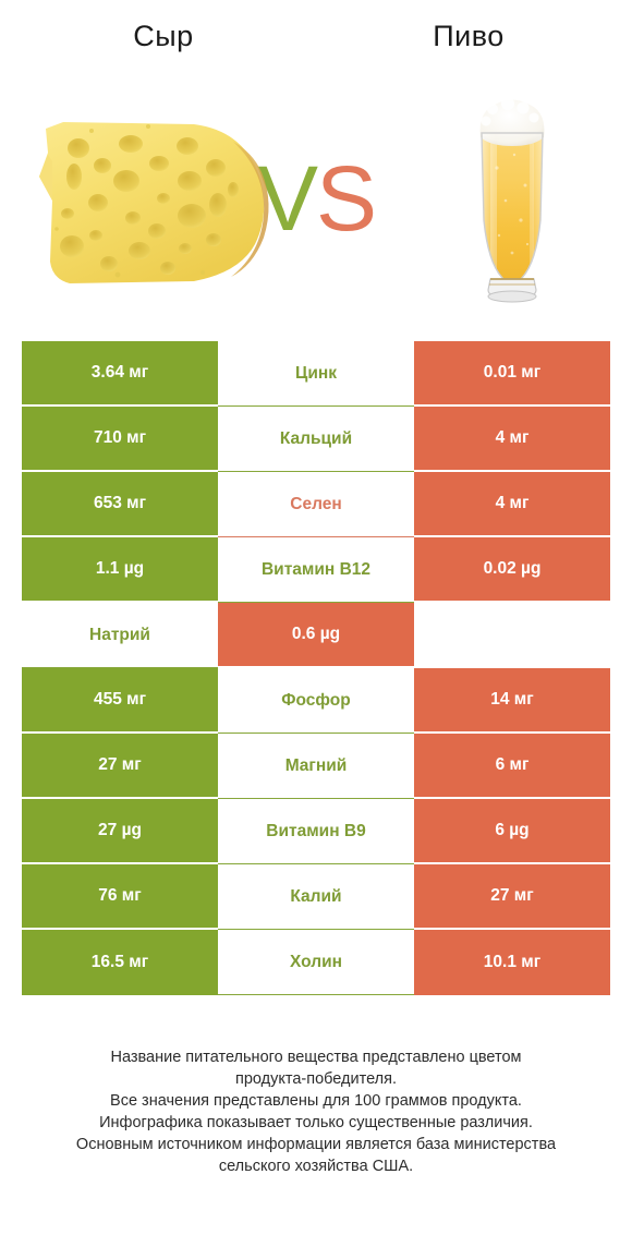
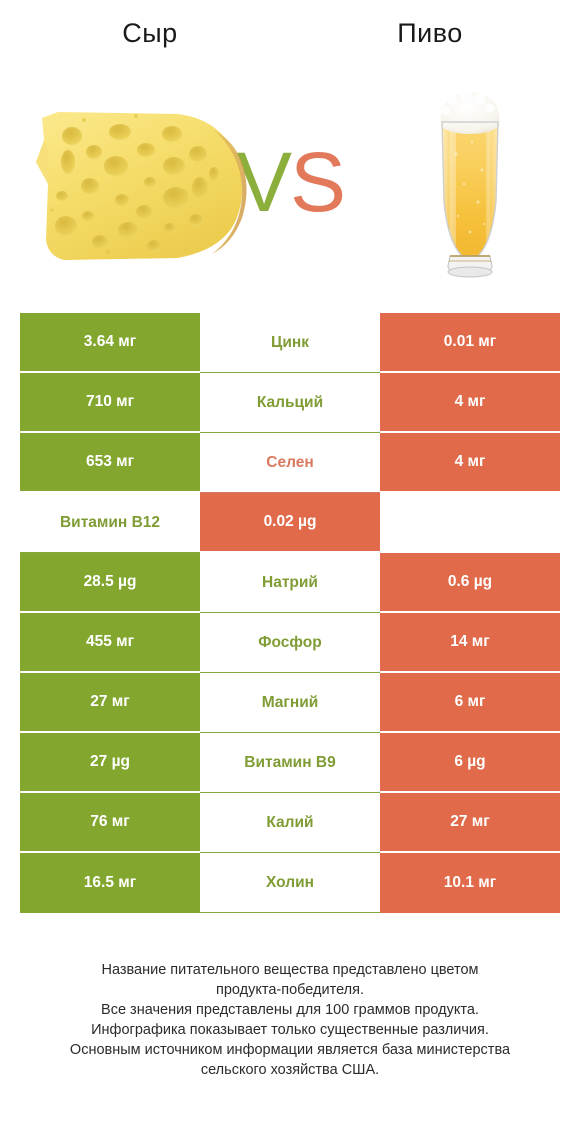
  Сыр
  Пиво
  VS
  3.64 мг
  Цинк
  0.01 мг
  710 мг
  Кальций
  4 мг
  653 мг
  Селен
  4 мг
- 1.1 µg
  Витамин B12
  0.02 µg
+ 28.5 µg
  Натрий
  0.6 µg
  455 мг
  Фосфор
  14 мг
  27 мг
  Магний
  6 мг
  27 µg
  Витамин B9
  6 µg
  76 мг
  Калий
  27 мг
  16.5 мг
  Холин
  10.1 мг
  Название питательного вещества представлено цветом
  продукта-победителя.
  Все значения представлены для 100 граммов продукта.
  Инфографика показывает только существенные различия.
  Основным источником информации является база министерства
  сельского хозяйства США.
